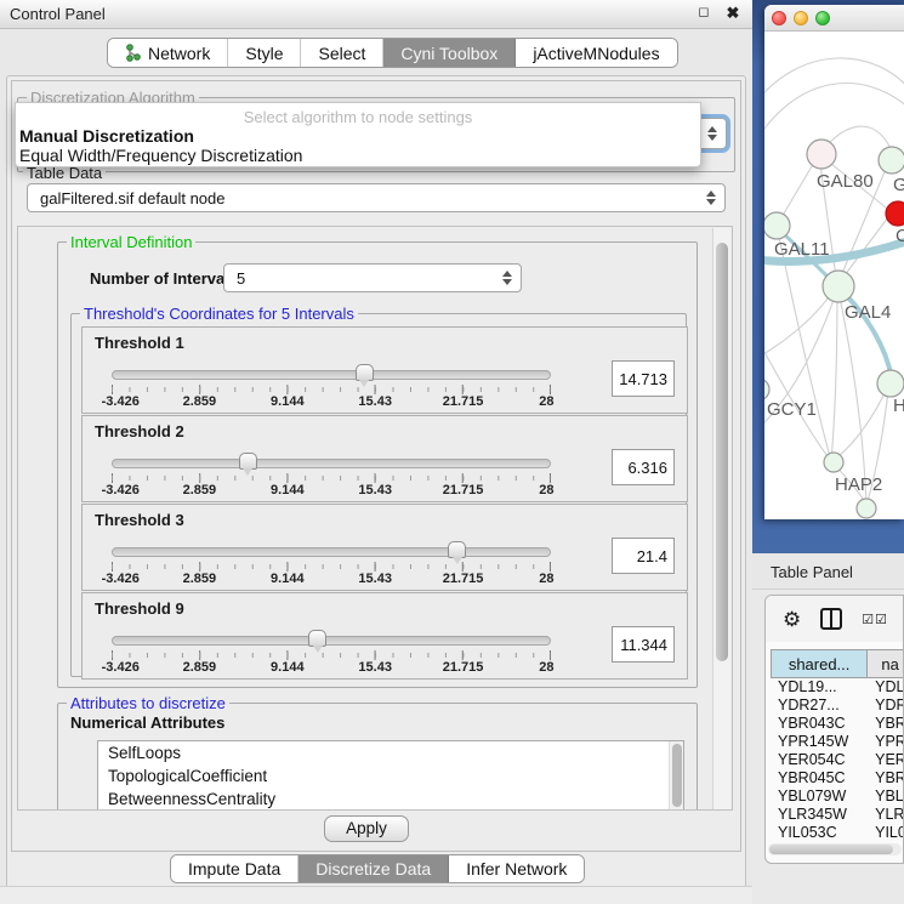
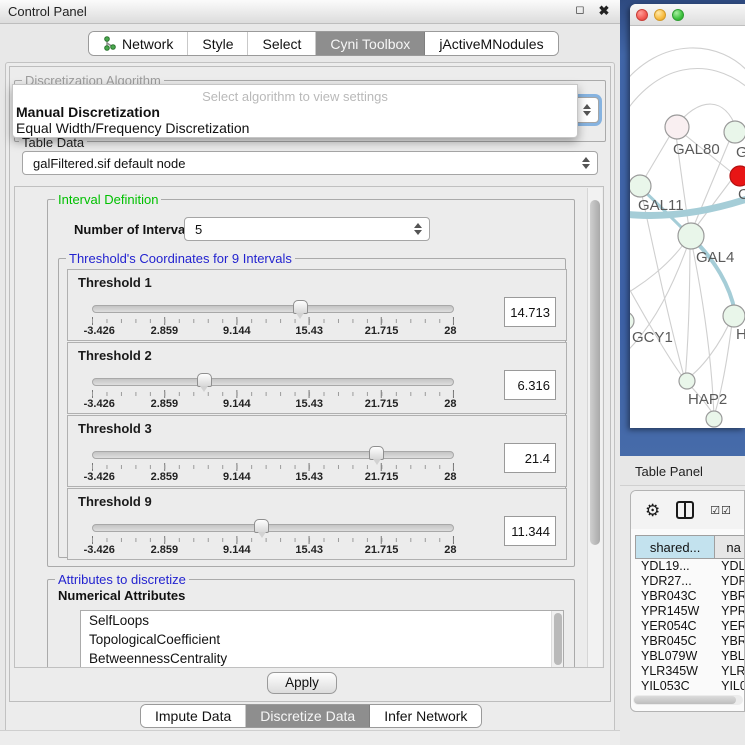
  Control Panel
  ◻
  ✖
  Network
  Style
  Select
  Cyni Toolbox
  jActiveMNodules
  Discretization Algorithm
- Select algorithm to node settings
+ Select algorithm to view settings
  Manual Discretization
  Equal Width/Frequency Discretization
  Table Data
  galFiltered.sif default node
  Interval Definition
  Number of Interva
  5
- Threshold's Coordinates for 5 Intervals
+ Threshold's Coordinates for 9 Intervals
  Threshold 1
  -3.426
  2.859
  9.144
  15.43
  21.715
  28
  14.713
  Threshold 2
  -3.426
  2.859
  9.144
  15.43
  21.715
  28
  6.316
  Threshold 3
  -3.426
  2.859
  9.144
  15.43
  21.715
  28
  21.4
  Threshold 9
  -3.426
  2.859
  9.144
  15.43
  21.715
  28
  11.344
  Attributes to discretize
  Numerical Attributes
  SelfLoops
  TopologicalCoefficient
  BetweennessCentrality
  Apply
  Impute Data
  Discretize Data
  Infer Network
  GAL80
  C
  GAL11
  GAL4
  H
  GCY1
  HAP2
  Table Panel
  ⚙
  ☑☑
  shared...
  na
  YDL19...
  YDL
  YDR27...
  YDR
  YBR043C
  YBR
  YPR145W
  YPR
  YER054C
  YER
  YBR045C
  YBR
  YBL079W
  YBL
  YLR345W
  YLR
  YIL053C
  YIL0
